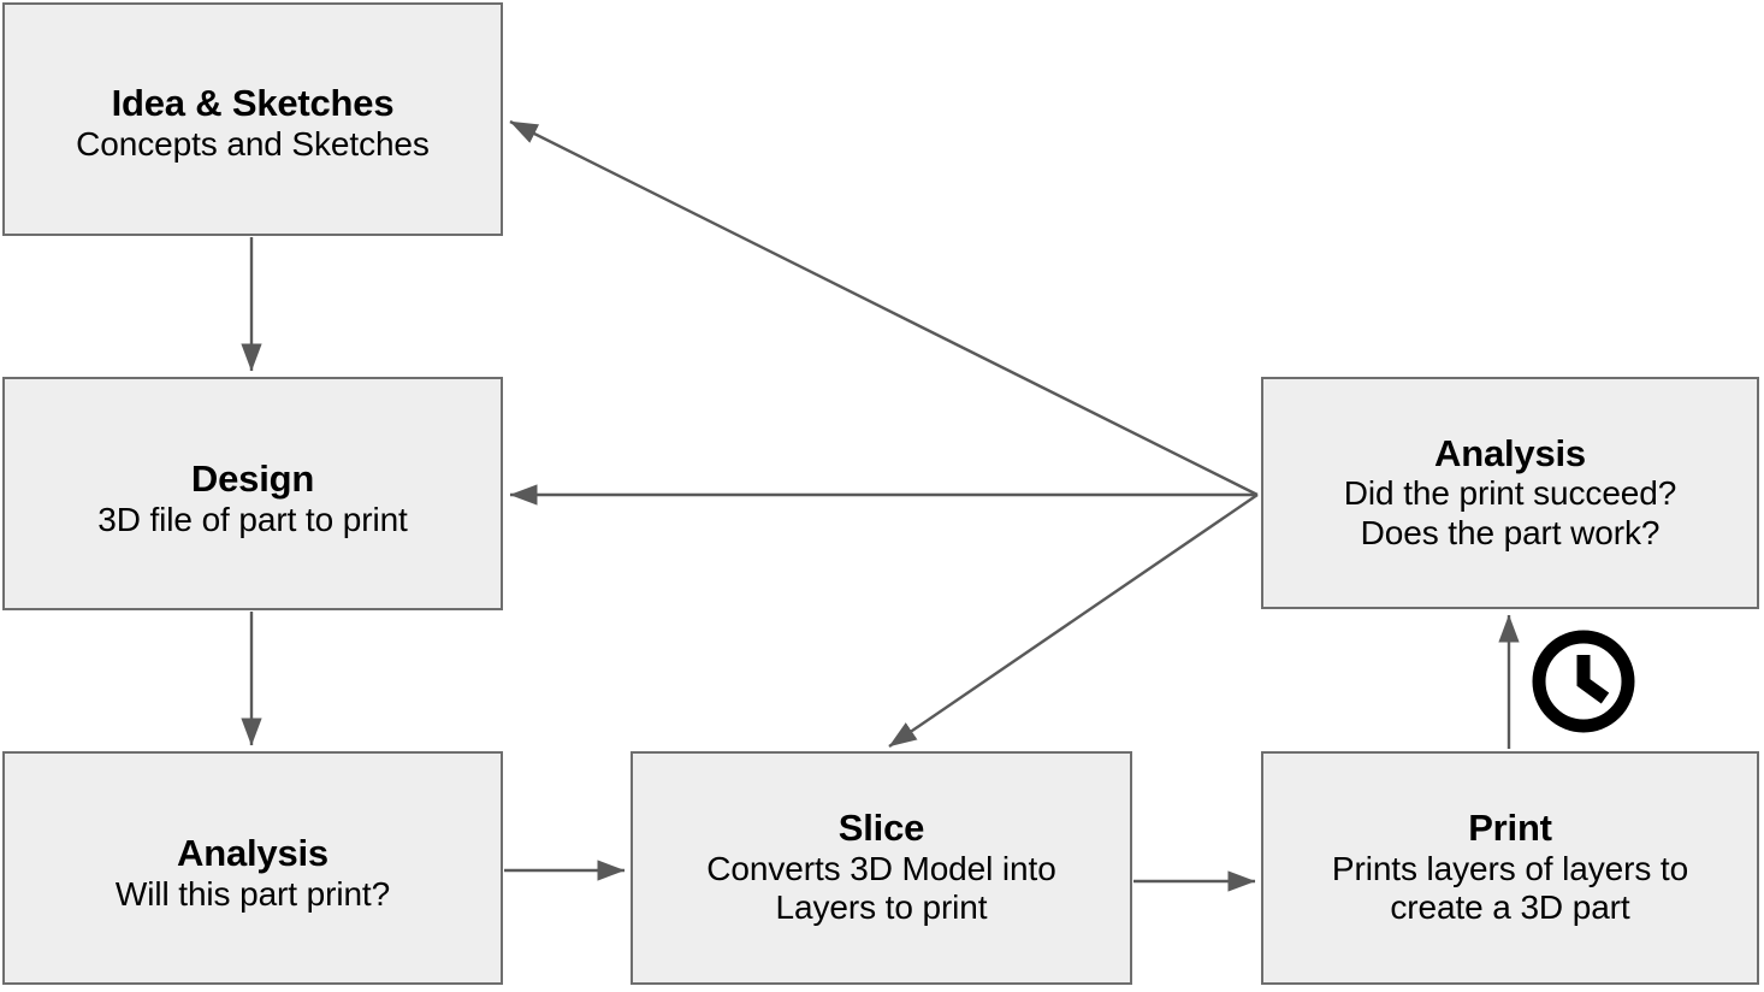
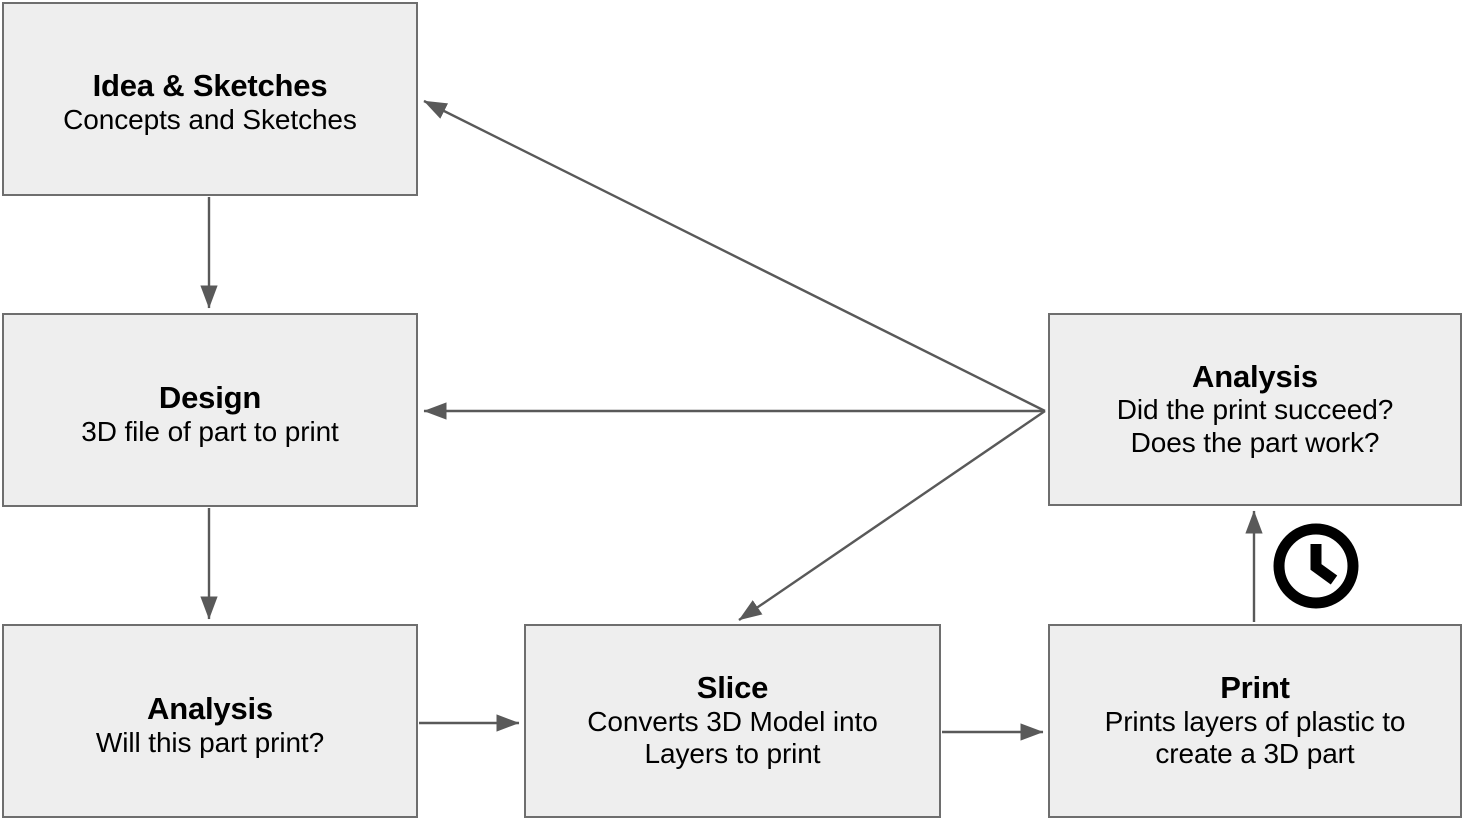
  Idea & Sketches
  Concepts and Sketches
  Design
  3D file of part to print
  Analysis
  Will this part print?
  Slice
  Converts 3D Model into
  Layers to print
  Print
- Prints layers of layers to
+ Prints layers of plastic to
  create a 3D part
  Analysis
  Did the print succeed?
  Does the part work?
